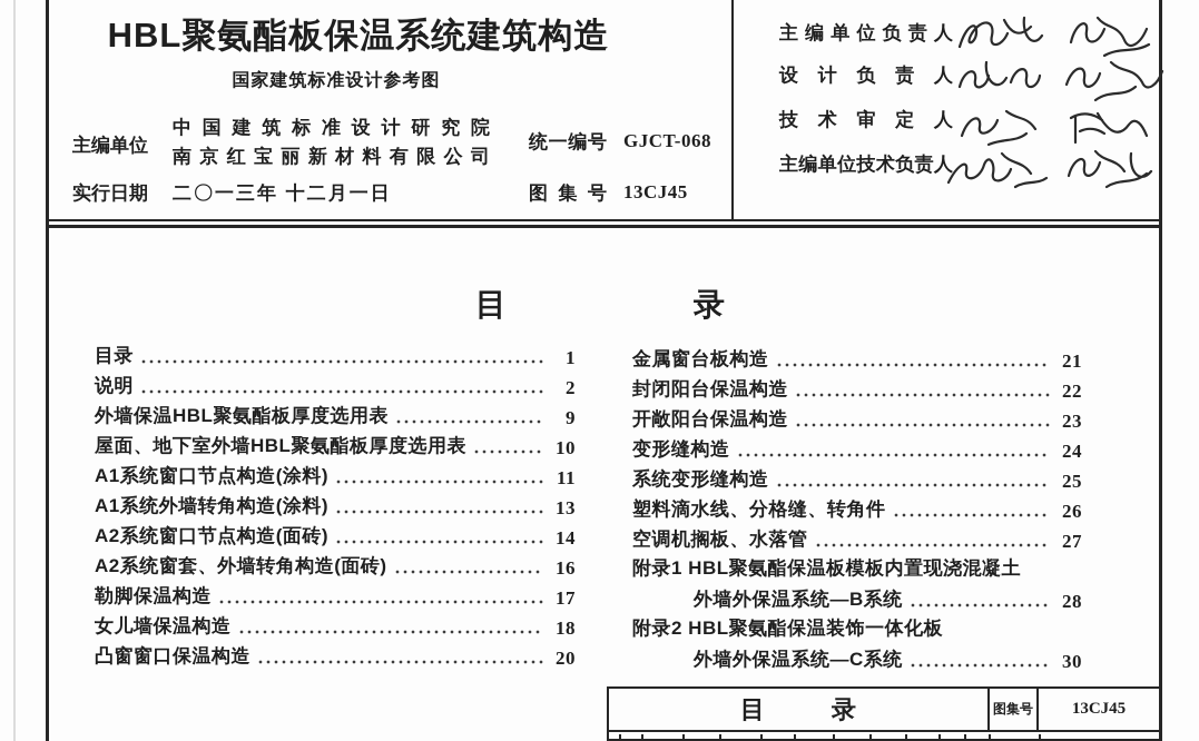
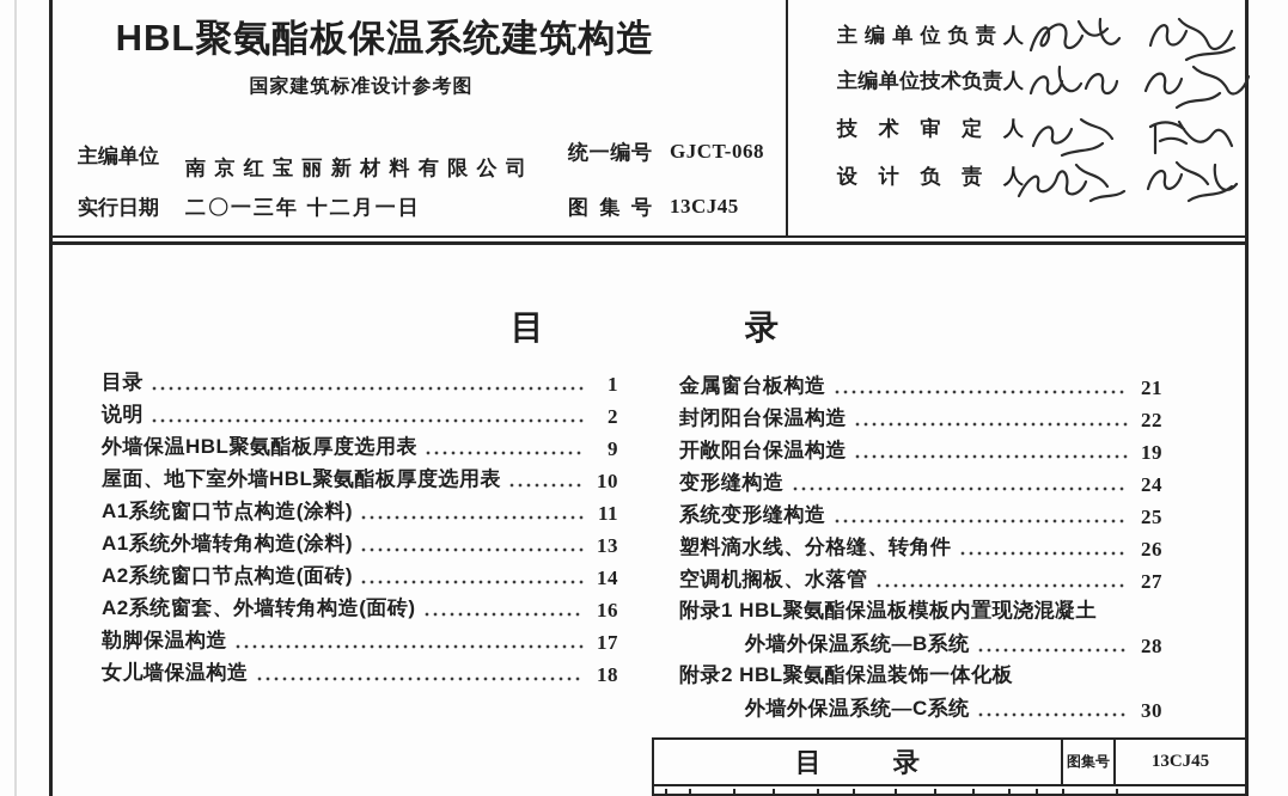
  HBL聚氨酯板保温系统建筑构造
  国家建筑标准设计参考图
  主编单位
- 中国建筑标准设计研究院
  南京红宝丽新材料有限公司
  统一编号
  GJCT-068
  实行日期
  二〇一三年 十二月一日
  图集号
  13CJ45
  主编单位负责人
- 设计负责人
+ 主编单位技术负责人
  技术审定人
- 主编单位技术负责人
+ 设计负责人
  目
  录
  目录
  1
  说明
  2
  外墙保温HBL聚氨酯板厚度选用表
  9
  屋面、地下室外墙HBL聚氨酯板厚度选用表
  10
  A1系统窗口节点构造(涂料)
  11
  A1系统外墙转角构造(涂料)
  13
  A2系统窗口节点构造(面砖)
  14
  A2系统窗套、外墙转角构造(面砖)
  16
  勒脚保温构造
  17
  女儿墙保温构造
  18
- 凸窗窗口保温构造
- 20
  金属窗台板构造
  21
  封闭阳台保温构造
  22
  开敞阳台保温构造
- 23
+ 19
  变形缝构造
  24
  系统变形缝构造
  25
  塑料滴水线、分格缝、转角件
  26
  空调机搁板、水落管
  27
  附录1 HBL聚氨酯保温板模板内置现浇混凝土
  外墙外保温系统—B系统
  28
  附录2 HBL聚氨酯保温装饰一体化板
  外墙外保温系统—C系统
  30
  目
  录
  图集号
  13CJ45
